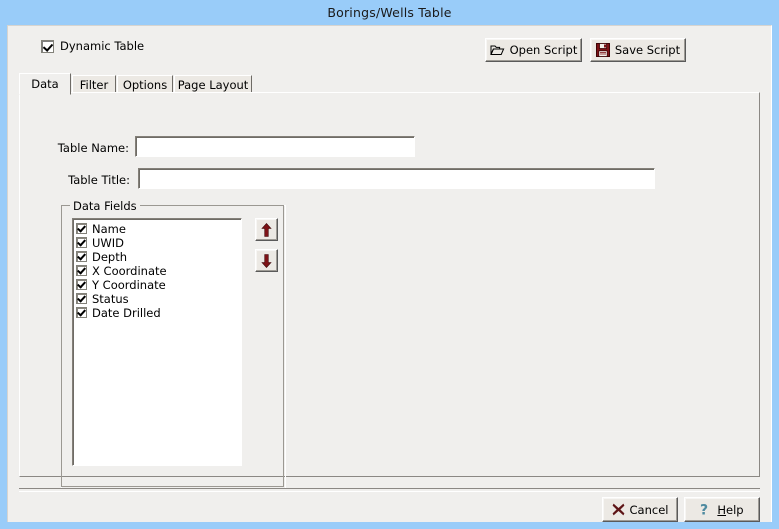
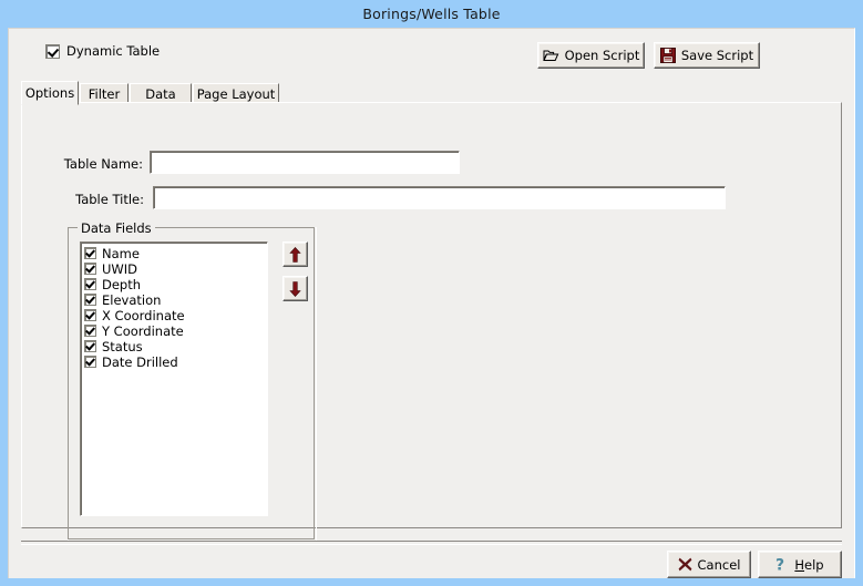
  Borings/Wells Table
  Dynamic Table
  Open Script
  Save Script
- Data
+ Options
  Filter
- Options
+ Data
  Page Layout
  Table Name:
  Table Title:
  Data Fields
  Name
  UWID
  Depth
+ Elevation
  X Coordinate
  Y Coordinate
  Status
  Date Drilled
  Cancel
  ?
  Help
